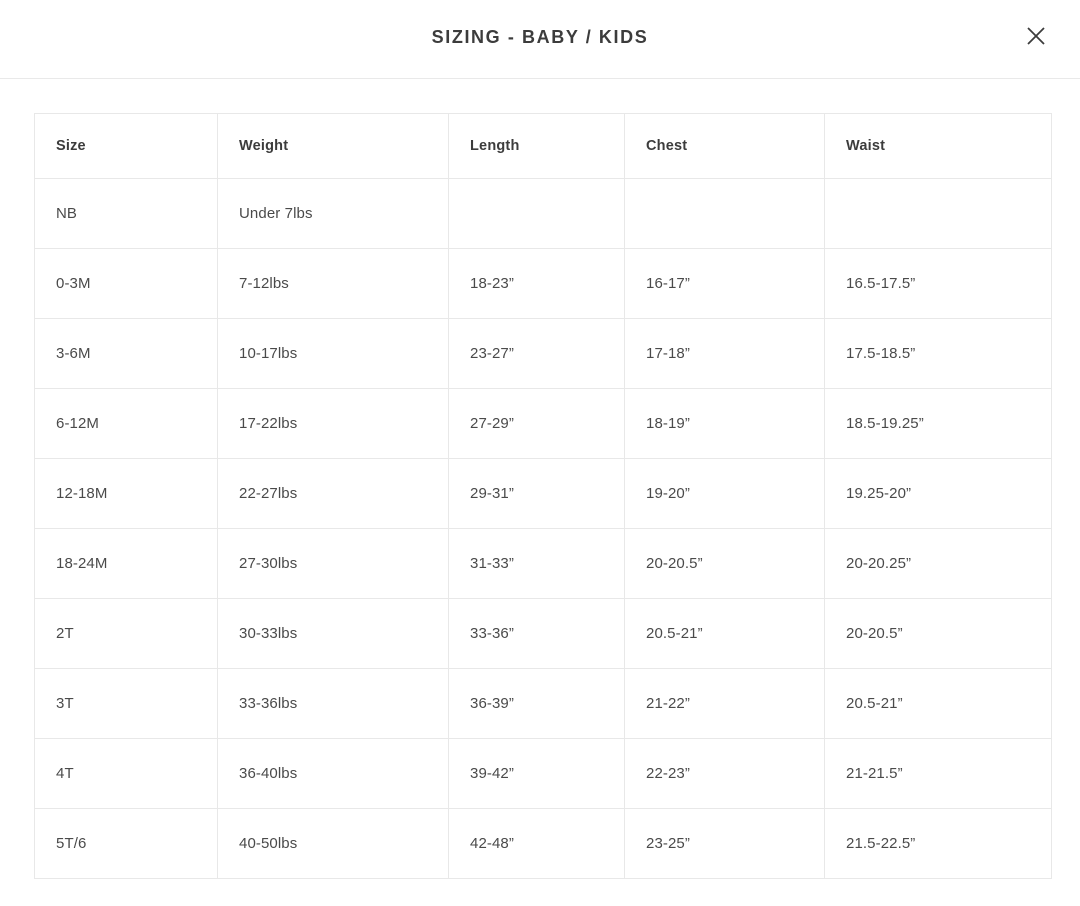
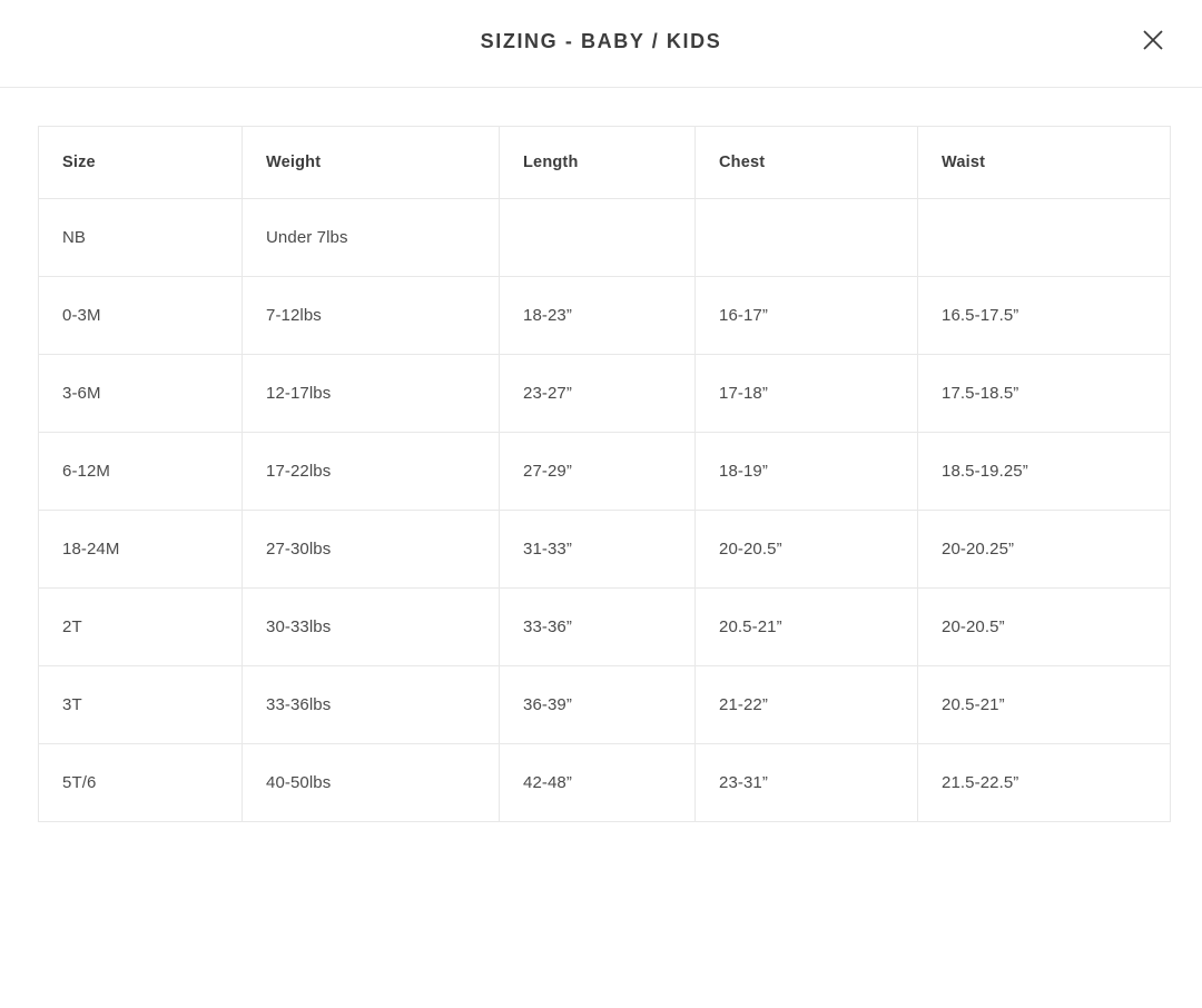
  SIZING - BABY / KIDS
  Size	Weight	Length	Chest	Waist
  NB	Under 7lbs
  0-3M	7-12lbs	18-23”	16-17”	16.5-17.5”
- 3-6M	10-17lbs	23-27”	17-18”	17.5-18.5”
+ 3-6M	12-17lbs	23-27”	17-18”	17.5-18.5”
  6-12M	17-22lbs	27-29”	18-19”	18.5-19.25”
- 12-18M	22-27lbs	29-31”	19-20”	19.25-20”
  18-24M	27-30lbs	31-33”	20-20.5”	20-20.25”
  2T	30-33lbs	33-36”	20.5-21”	20-20.5”
  3T	33-36lbs	36-39”	21-22”	20.5-21”
- 4T	36-40lbs	39-42”	22-23”	21-21.5”
- 5T/6	40-50lbs	42-48”	23-25”	21.5-22.5”
+ 5T/6	40-50lbs	42-48”	23-31”	21.5-22.5”
